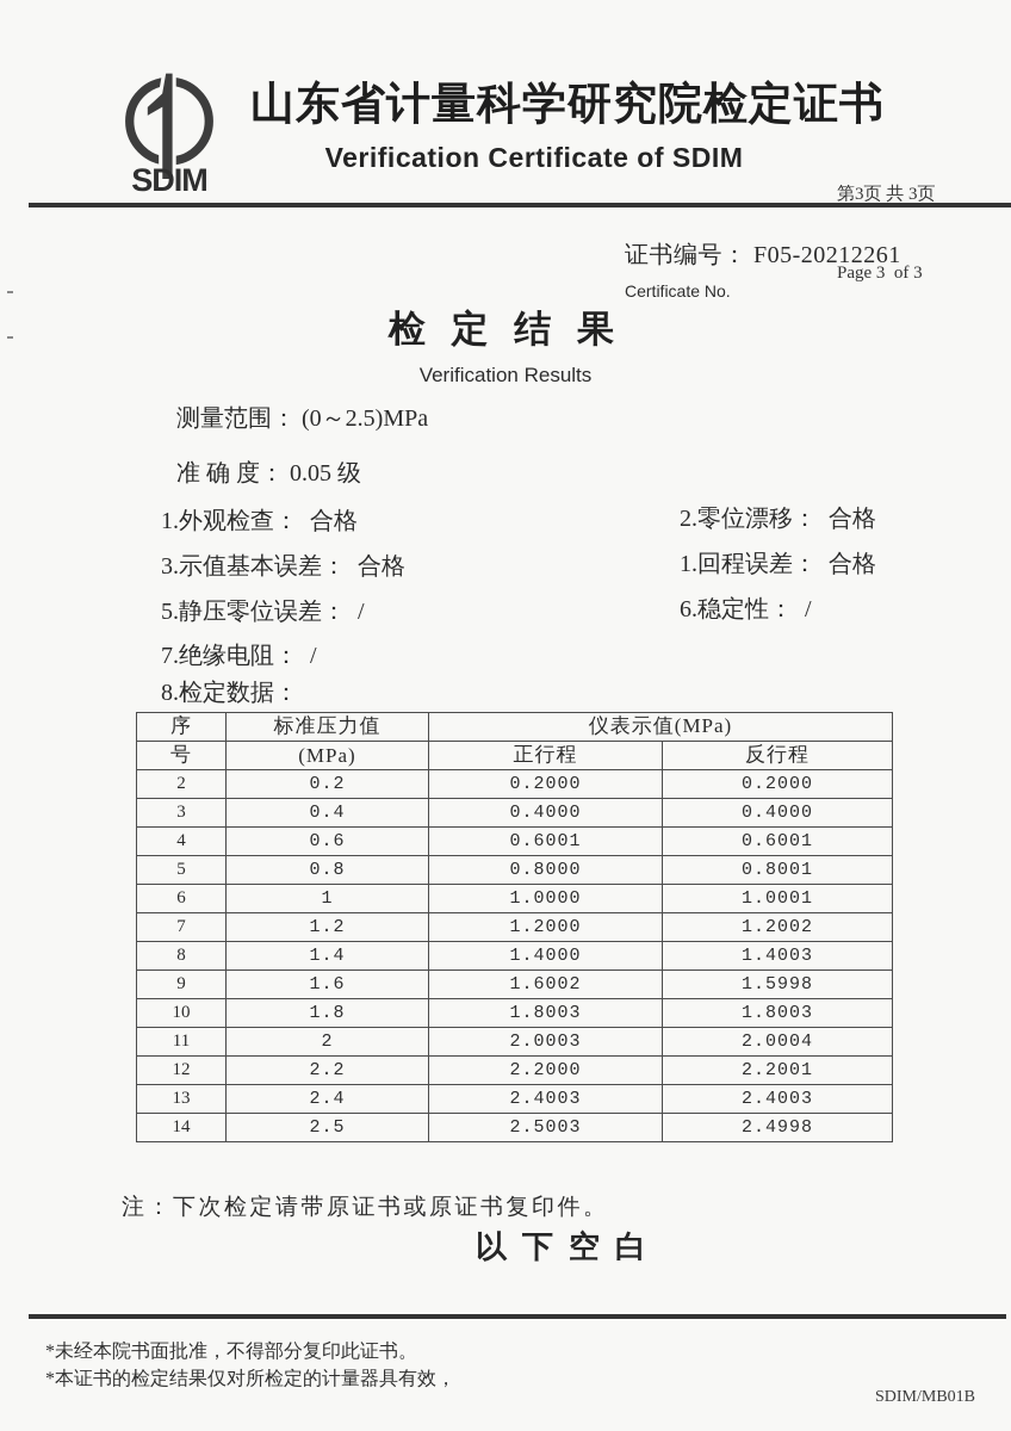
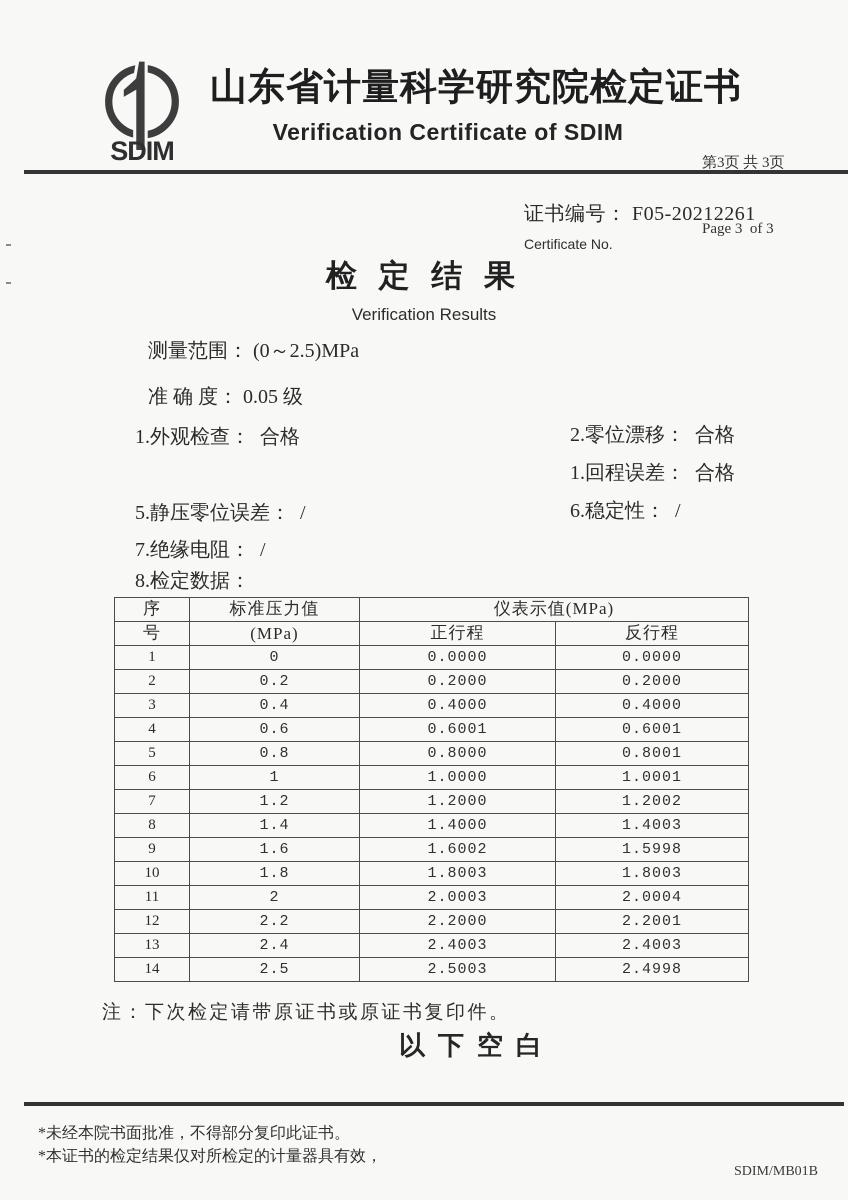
  SDIM
  山东省计量科学研究院检定证书
  Verification Certificate of SDIM
  第3页 共 3页
  Page 3 of 3
  证书编号： F05-20212261
  Certificate No.
  检 定 结 果
  Verification Results
  测量范围： (0～2.5)MPa
  准 确 度： 0.05 级
  1.外观检查： 合格
  2.零位漂移： 合格
- 3.示值基本误差： 合格
  1.回程误差： 合格
  5.静压零位误差： /
  6.稳定性： /
  7.绝缘电阻： /
  8.检定数据：
  序	标准压力值	仪表示值(MPa)
  号	(MPa)	正行程	反行程
+ 1	0	0.0000	0.0000
  2	0.2	0.2000	0.2000
  3	0.4	0.4000	0.4000
  4	0.6	0.6001	0.6001
  5	0.8	0.8000	0.8001
  6	1	1.0000	1.0001
  7	1.2	1.2000	1.2002
  8	1.4	1.4000	1.4003
  9	1.6	1.6002	1.5998
  10	1.8	1.8003	1.8003
  11	2	2.0003	2.0004
  12	2.2	2.2000	2.2001
  13	2.4	2.4003	2.4003
  14	2.5	2.5003	2.4998
  注：下次检定请带原证书或原证书复印件。
  以下空白
  *未经本院书面批准，不得部分复印此证书。
  *本证书的检定结果仅对所检定的计量器具有效，
  SDIM/MB01B
